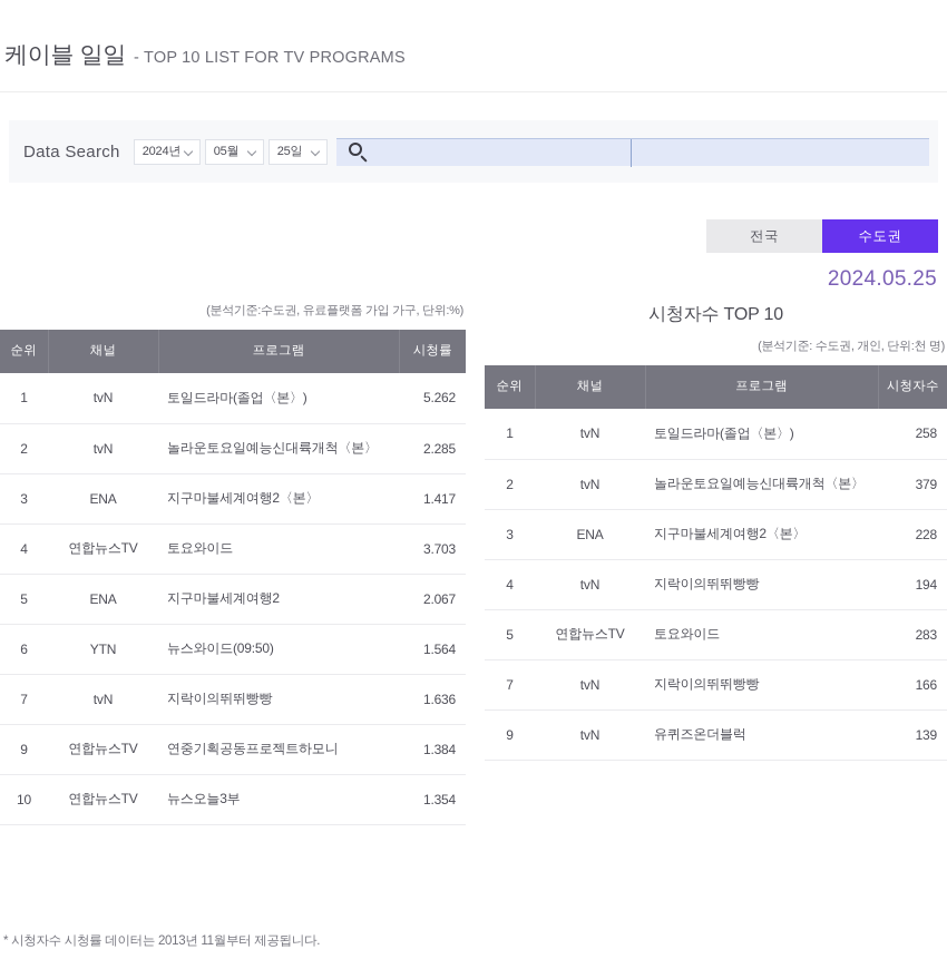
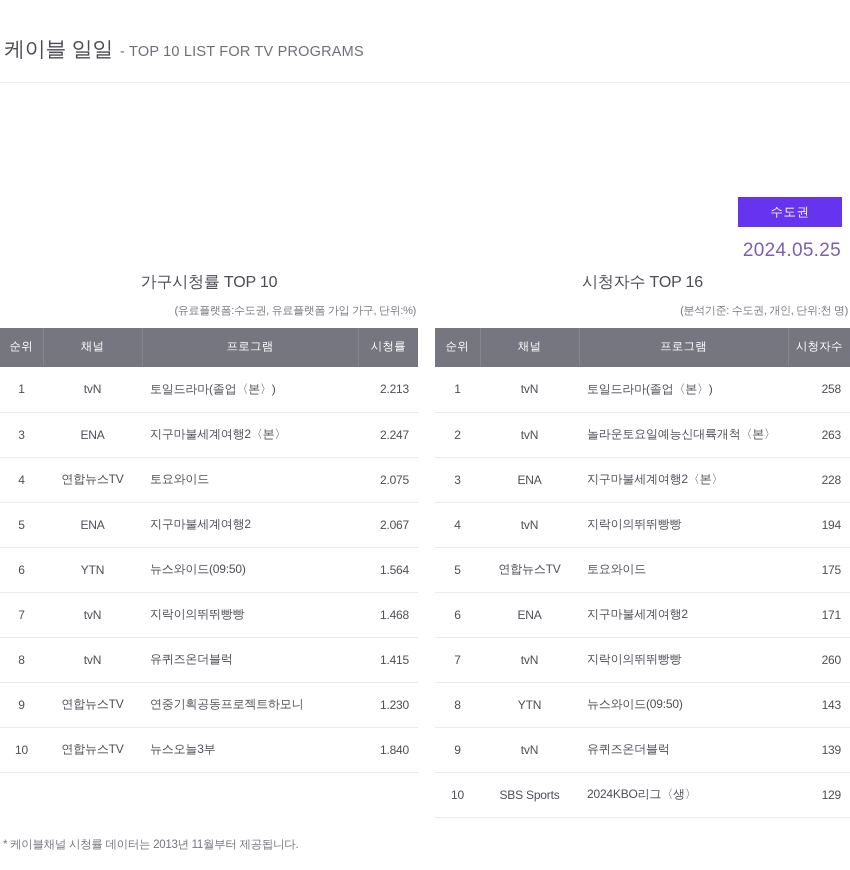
  케이블 일일
  - TOP 10 LIST FOR TV PROGRAMS
- Data Search
- 2024년
- 05월
- 25일
- 전국
  수도권
  2024.05.25
+ 가구시청률 TOP 10
- (분석기준:수도권, 유료플랫폼 가입 가구, 단위:%)
+ (유료플랫폼:수도권, 유료플랫폼 가입 가구, 단위:%)
  순위	채널	프로그램	시청률
- 1	tvN	토일드라마(졸업〈본〉)	5.262
+ 1	tvN	토일드라마(졸업〈본〉)	2.213
- 2	tvN	놀라운토요일예능신대륙개척〈본〉	2.285
- 3	ENA	지구마불세계여행2〈본〉	1.417
+ 3	ENA	지구마불세계여행2〈본〉	2.247
- 4	연합뉴스TV	토요와이드	3.703
+ 4	연합뉴스TV	토요와이드	2.075
  5	ENA	지구마불세계여행2	2.067
  6	YTN	뉴스와이드(09:50)	1.564
- 7	tvN	지락이의뛰뛰빵빵	1.636
+ 7	tvN	지락이의뛰뛰빵빵	1.468
+ 8	tvN	유퀴즈온더블럭	1.415
- 9	연합뉴스TV	연중기획공동프로젝트하모니	1.384
+ 9	연합뉴스TV	연중기획공동프로젝트하모니	1.230
- 10	연합뉴스TV	뉴스오늘3부	1.354
+ 10	연합뉴스TV	뉴스오늘3부	1.840
- 시청자수 TOP 10
+ 시청자수 TOP 16
  (분석기준: 수도권, 개인, 단위:천 명)
  순위	채널	프로그램	시청자수
  1	tvN	토일드라마(졸업〈본〉)	258
- 2	tvN	놀라운토요일예능신대륙개척〈본〉	379
+ 2	tvN	놀라운토요일예능신대륙개척〈본〉	263
  3	ENA	지구마불세계여행2〈본〉	228
  4	tvN	지락이의뛰뛰빵빵	194
- 5	연합뉴스TV	토요와이드	283
+ 5	연합뉴스TV	토요와이드	175
+ 6	ENA	지구마불세계여행2	171
- 7	tvN	지락이의뛰뛰빵빵	166
+ 7	tvN	지락이의뛰뛰빵빵	260
+ 8	YTN	뉴스와이드(09:50)	143
  9	tvN	유퀴즈온더블럭	139
+ 10	SBS Sports	2024KBO리그〈생〉	129
- * 시청자수 시청률 데이터는 2013년 11월부터 제공됩니다.
+ * 케이블채널 시청률 데이터는 2013년 11월부터 제공됩니다.
